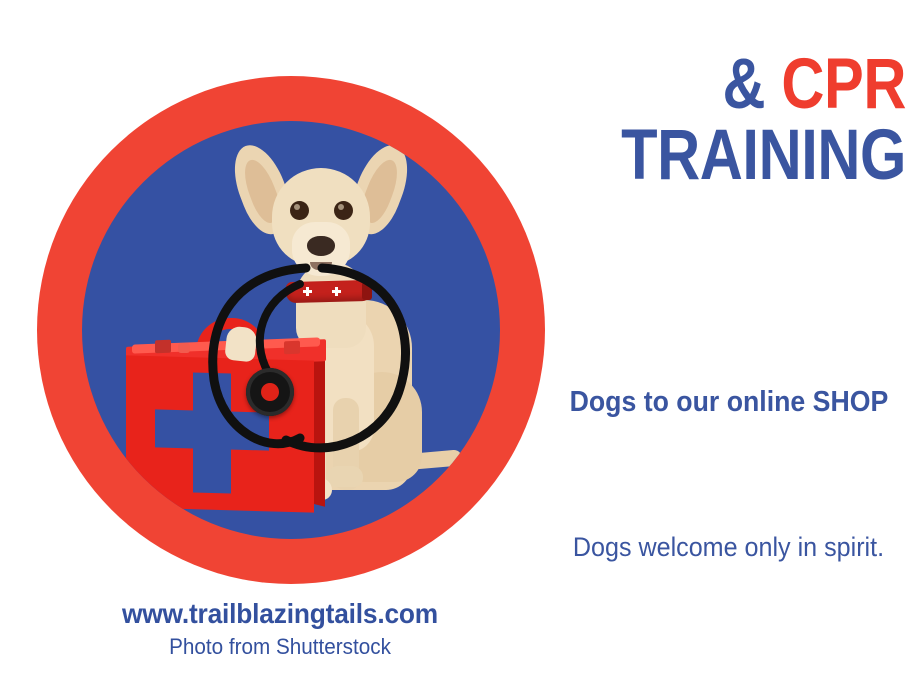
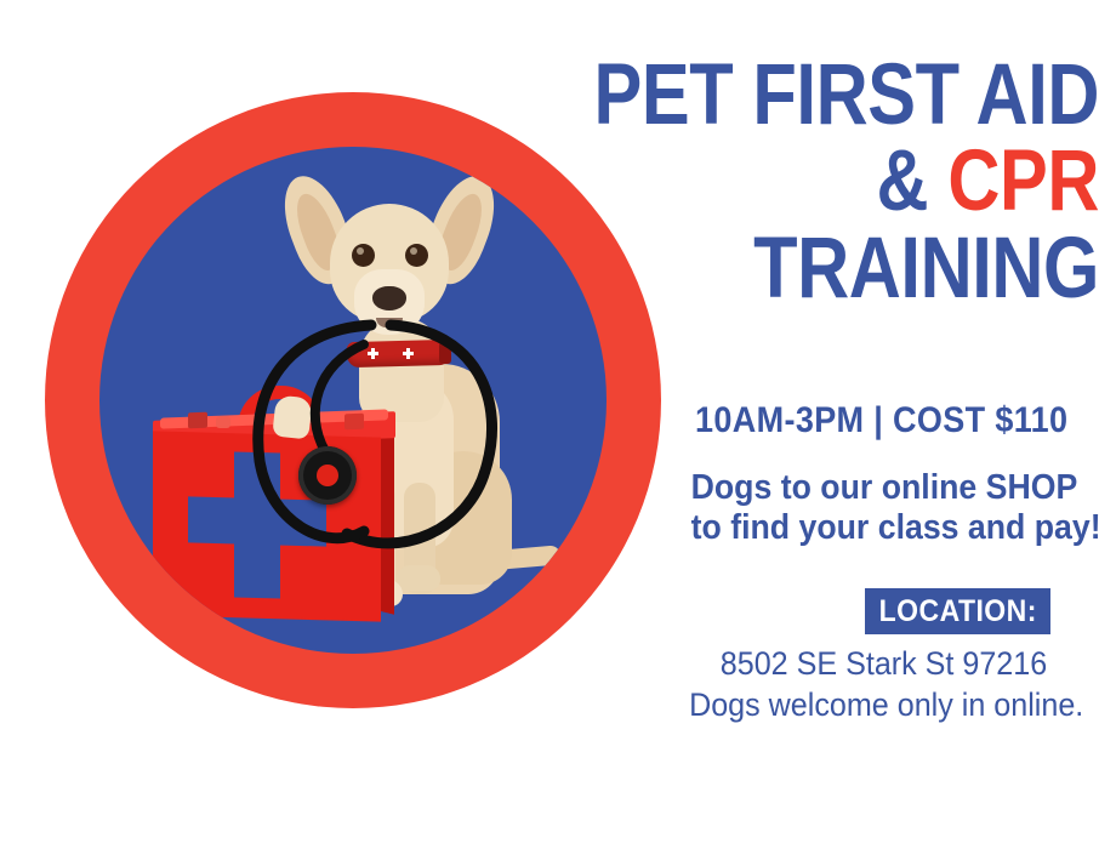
+ PET FIRST AID
  & CPR
  TRAINING
+ 10AM-3PM | COST $110
  Dogs to our online SHOP
+ to find your class and pay!
+ LOCATION:
+ 8502 SE Stark St 97216
- Dogs welcome only in spirit.
+ Dogs welcome only in online.
- www.trailblazingtails.com
- Photo from Shutterstock
